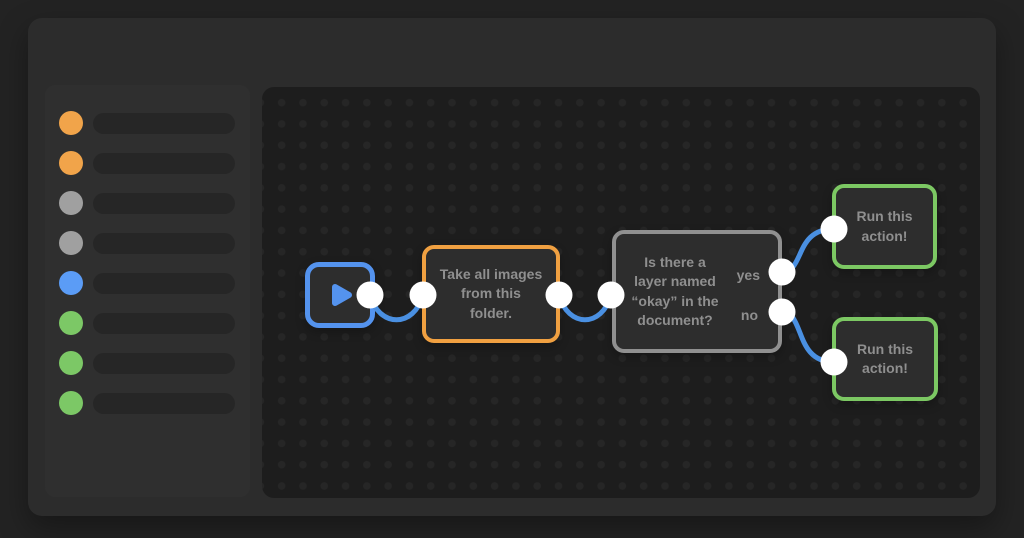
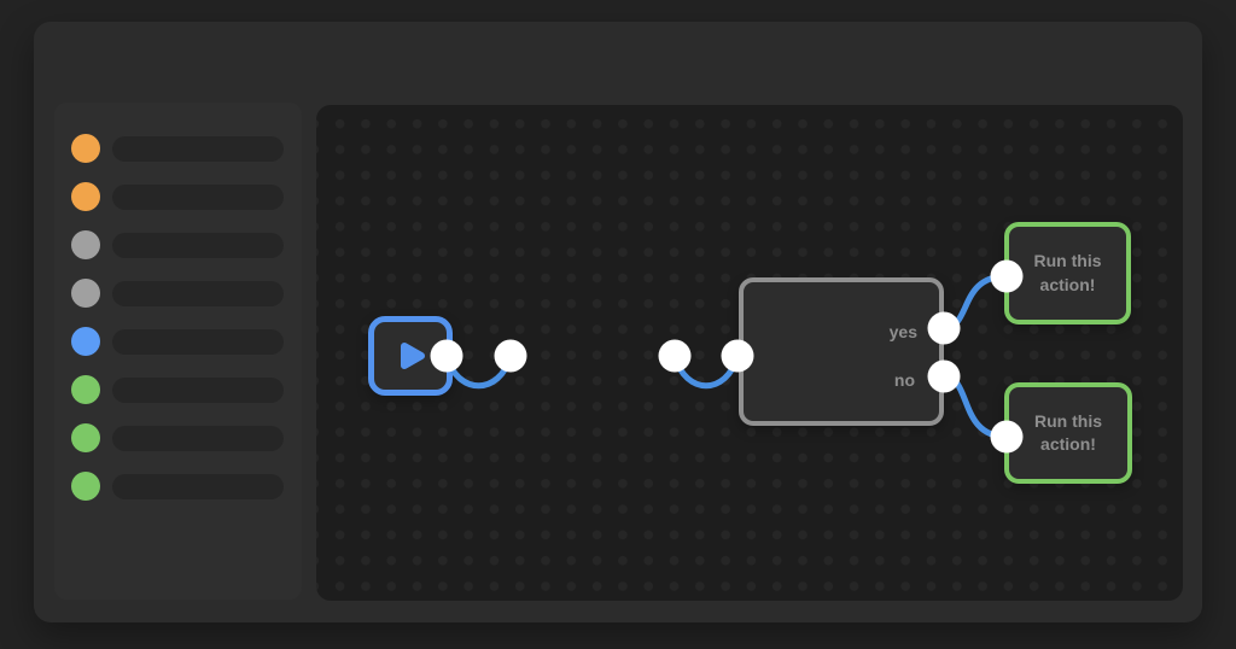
- Take all images from this folder.
- Is there a layer named “okay” in the document?
  yes
  no
  Run this action!
  Run this action!
